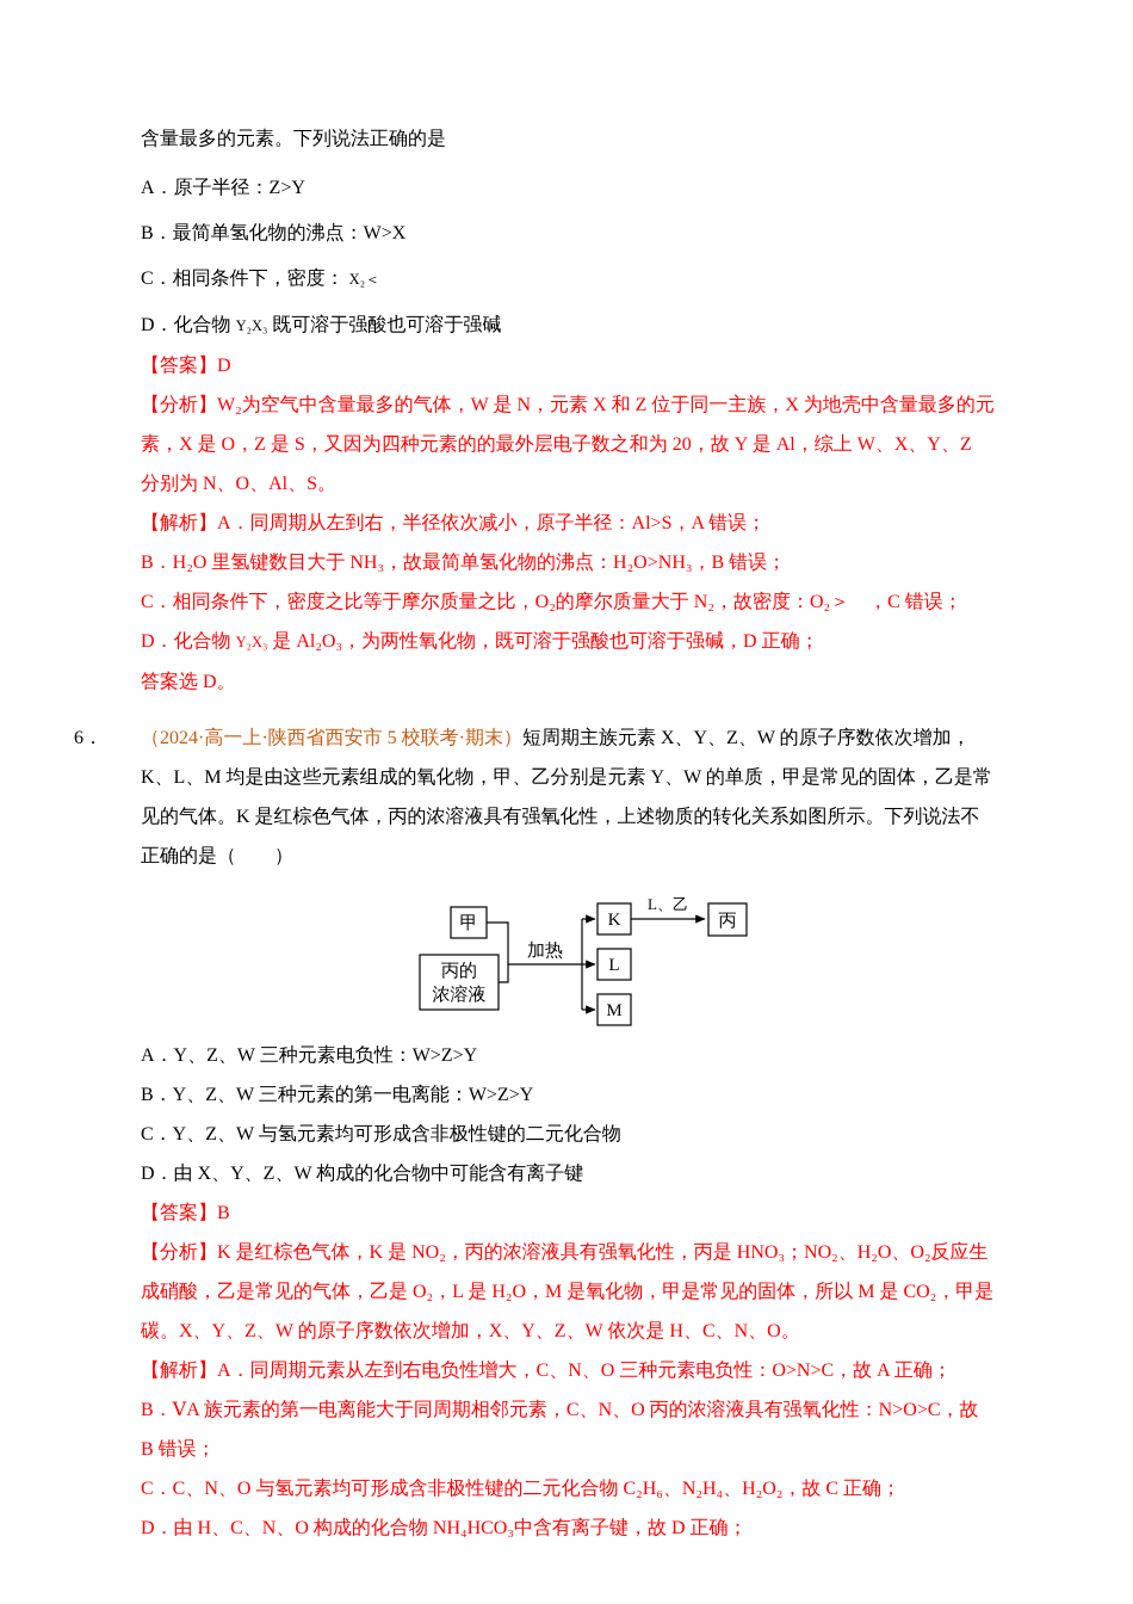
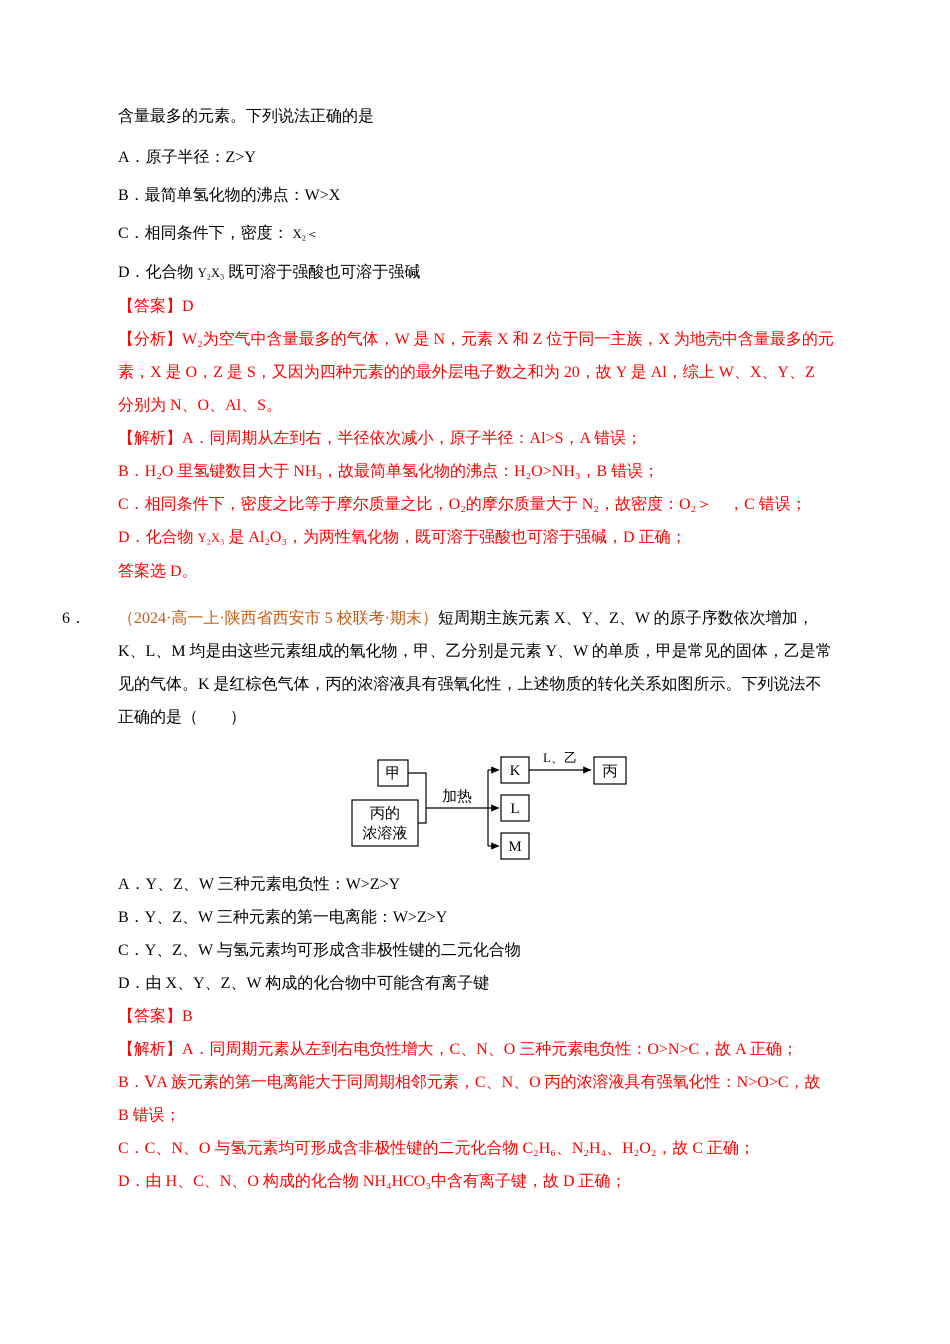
  含量最多的元素。下列说法正确的是
  A．原子半径：Z>Y
  B．最简单氢化物的沸点：W>X
  C．相同条件下，密度： X₂＜
  D．化合物 Y₂X₃ 既可溶于强酸也可溶于强碱
  【答案】D
  【分析】W₂为空气中含量最多的气体，W 是 N，元素 X 和 Z 位于同一主族，X 为地壳中含量最多的元素，X 是 O，Z 是 S，又因为四种元素的的最外层电子数之和为 20，故 Y 是 Al，综上 W、X、Y、Z 分别为 N、O、Al、S。
  【解析】A．同周期从左到右，半径依次减小，原子半径：Al>S，A 错误；
  B．H₂O 里氢键数目大于 NH₃，故最简单氢化物的沸点：H₂O>NH₃，B 错误；
  C．相同条件下，密度之比等于摩尔质量之比，O₂的摩尔质量大于 N₂，故密度：O₂＞ ，C 错误；
  D．化合物 Y₂X₃ 是 Al₂O₃，为两性氧化物，既可溶于强酸也可溶于强碱，D 正确；
  答案选 D。
  6．
  （2024·高一上·陕西省西安市 5 校联考·期末）短周期主族元素 X、Y、Z、W 的原子序数依次增加，K、L、M 均是由这些元素组成的氧化物，甲、乙分别是元素 Y、W 的单质，甲是常见的固体，乙是常见的气体。K 是红棕色气体，丙的浓溶液具有强氧化性，上述物质的转化关系如图所示。下列说法不正确的是（ ）
  甲
  丙的
  浓溶液
  加热
  K
  L
  M
  L、乙
  丙
  A．Y、Z、W 三种元素电负性：W>Z>Y
  B．Y、Z、W 三种元素的第一电离能：W>Z>Y
  C．Y、Z、W 与氢元素均可形成含非极性键的二元化合物
  D．由 X、Y、Z、W 构成的化合物中可能含有离子键
  【答案】B
- 【分析】K 是红棕色气体，K 是 NO₂，丙的浓溶液具有强氧化性，丙是 HNO₃；NO₂、H₂O、O₂反应生成硝酸，乙是常见的气体，乙是 O₂，L 是 H₂O，M 是氧化物，甲是常见的固体，所以 M 是 CO₂，甲是碳。X、Y、Z、W 的原子序数依次增加，X、Y、Z、W 依次是 H、C、N、O。
  【解析】A．同周期元素从左到右电负性增大，C、N、O 三种元素电负性：O>N>C，故 A 正确；
  B．ⅤA 族元素的第一电离能大于同周期相邻元素，C、N、O 丙的浓溶液具有强氧化性：N>O>C，故 B 错误；
  C．C、N、O 与氢元素均可形成含非极性键的二元化合物 C₂H₆、N₂H₄、H₂O₂，故 C 正确；
  D．由 H、C、N、O 构成的化合物 NH₄HCO₃中含有离子键，故 D 正确；
